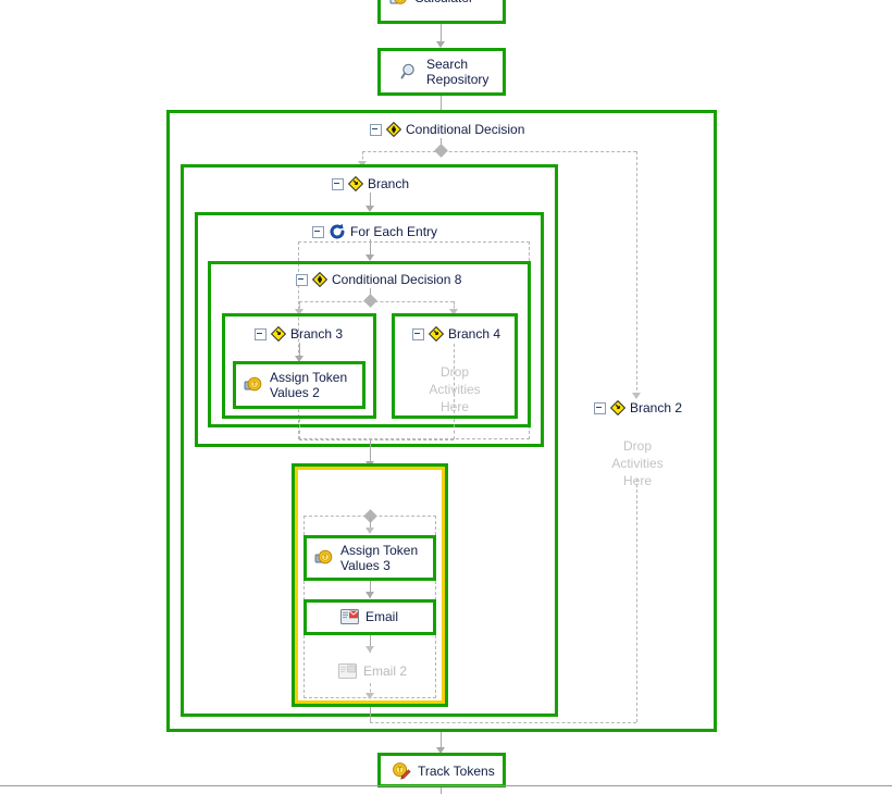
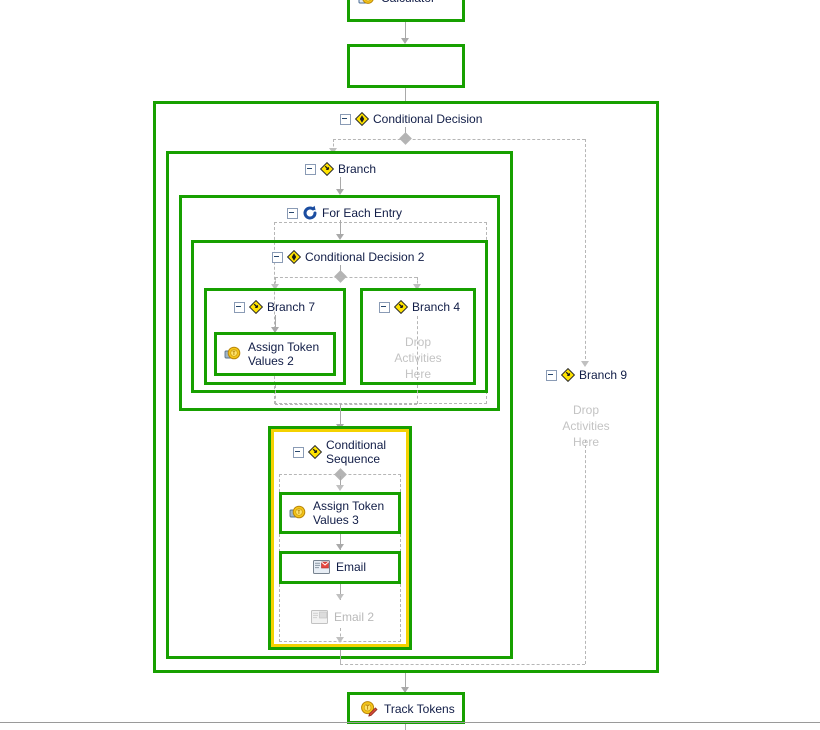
- Search
- Repository
  Conditional Decision
  Branch
  For Each Entry
- Conditional Decision 8
+ Conditional Decision 2
- Branch 3
+ Branch 7
  Assign Token
  Values 2
  Branch 4
  Drop
  Activities
  Here
+ Conditional
+ Sequence
  Assign Token
  Values 3
  Email
  Email 2
- Branch 2
+ Branch 9
  Drop
  Activities
  Here
  Track Tokens
